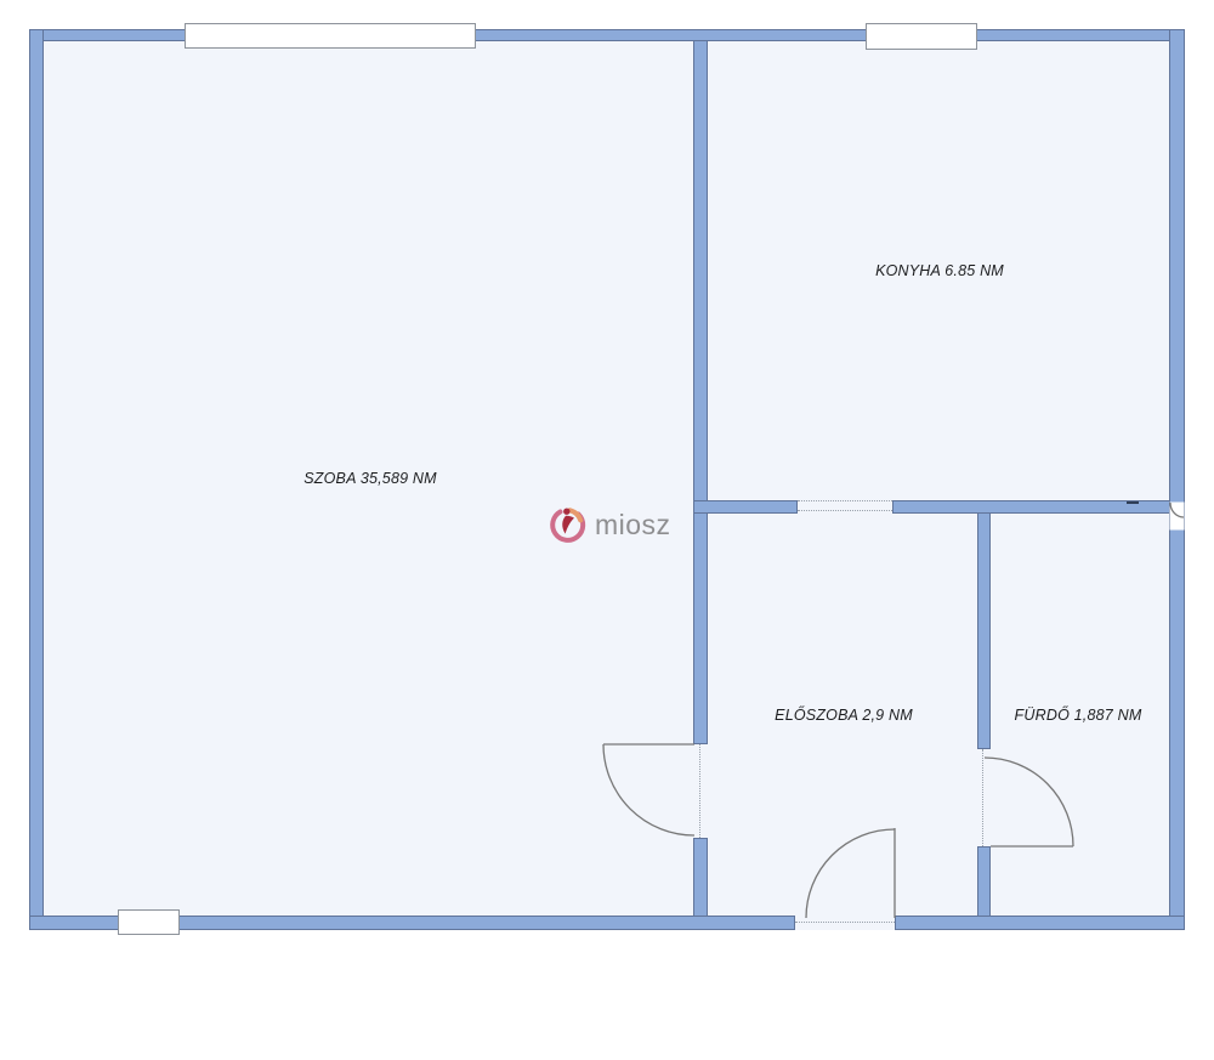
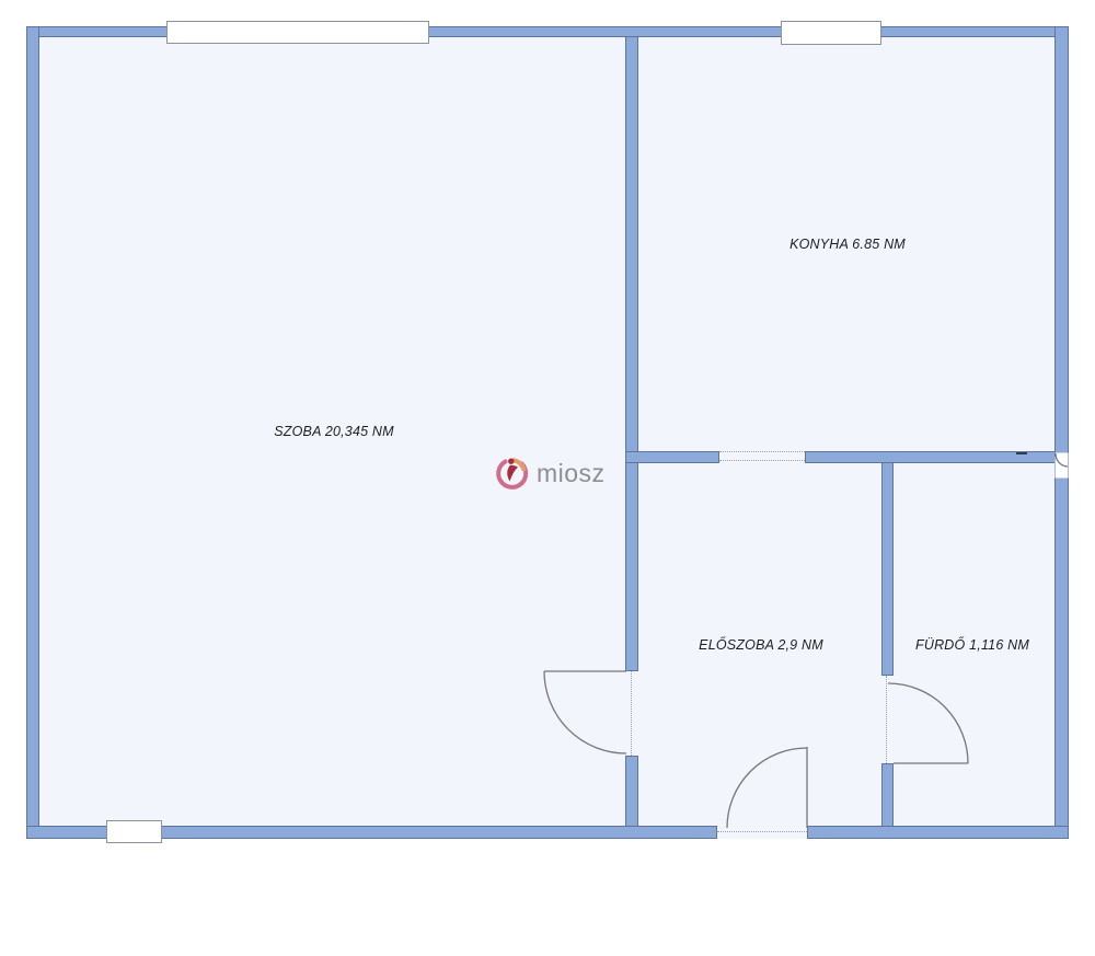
- SZOBA 35,589 NM
+ SZOBA 20,345 NM
  KONYHA 6.85 NM
  ELŐSZOBA 2,9 NM
- FÜRDŐ 1,887 NM
+ FÜRDŐ 1,116 NM
  miosz
